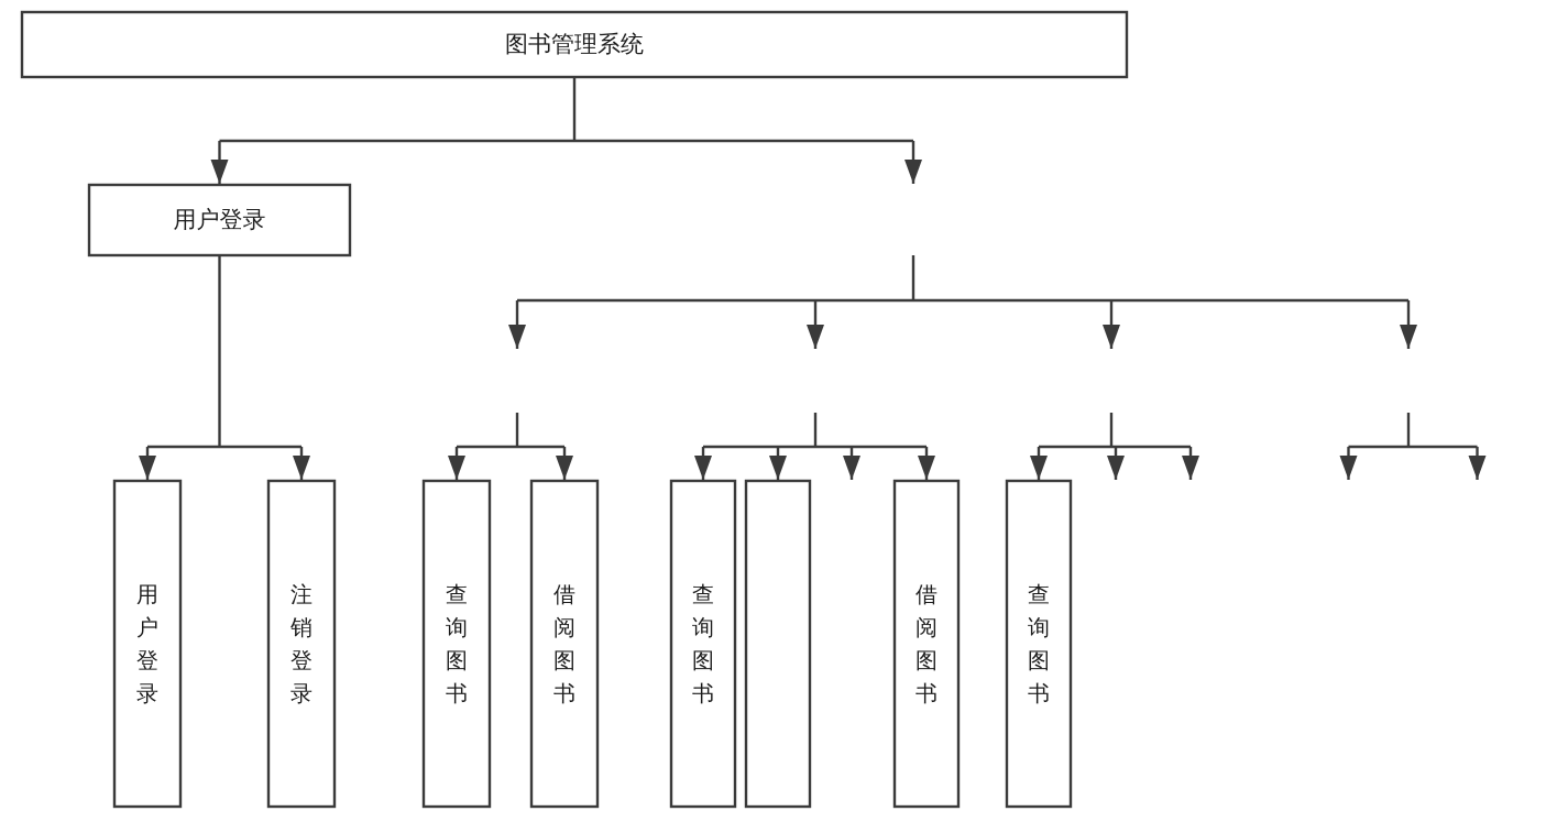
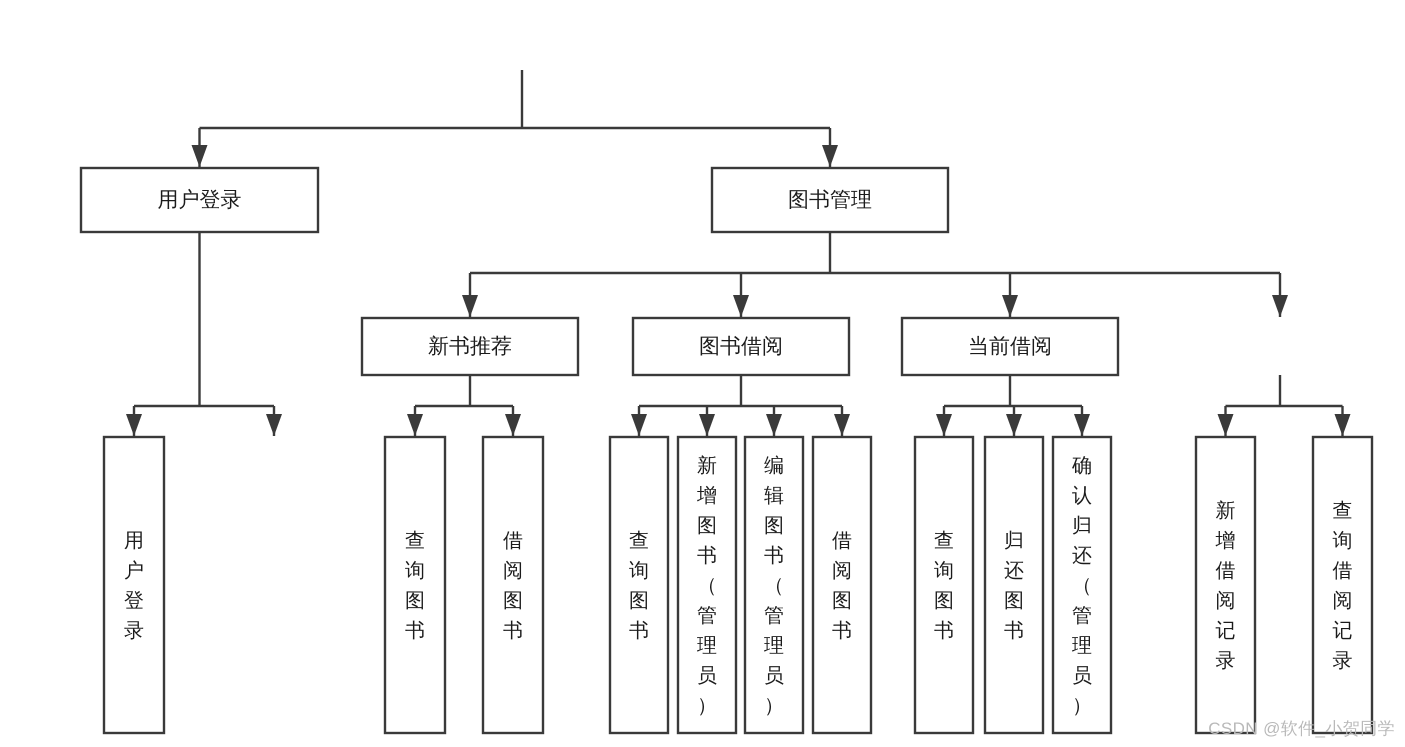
- 图书管理系统
  用户登录
+ 图书管理
+ 新书推荐
+ 图书借阅
+ 当前借阅
  用户登录
- 注销登录
  查询图书
  借阅图书
  查询图书
+ 新增图书（管理员）
+ 编辑图书（管理员）
  借阅图书
  查询图书
+ 归还图书
+ 确认归还（管理员）
+ 新增借阅记录
+ 查询借阅记录
+ CSDN @软件_小贺同学
